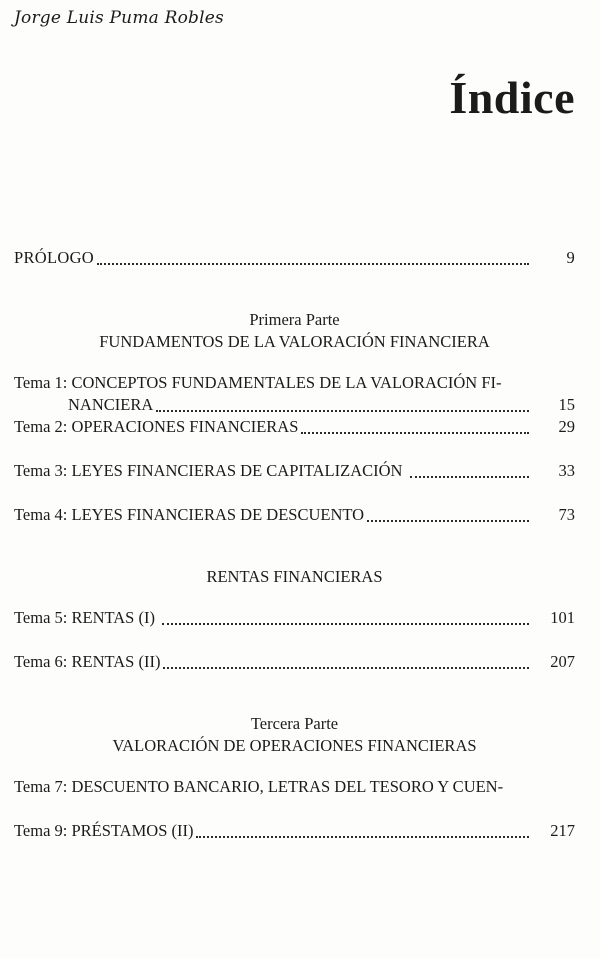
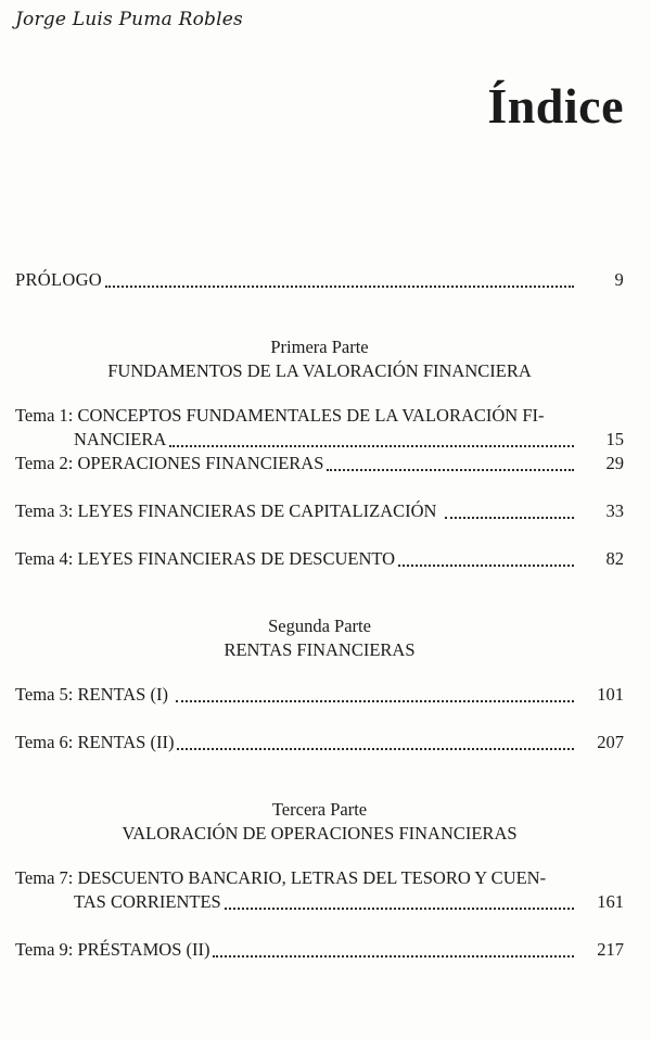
  Jorge Luis Puma Robles
  Índice
  PRÓLOGO
  9
  Primera Parte
  FUNDAMENTOS DE LA VALORACIÓN FINANCIERA
  Tema 1: CONCEPTOS FUNDAMENTALES DE LA VALORACIÓN FI-
  NANCIERA
  15
  Tema 2: OPERACIONES FINANCIERAS
  29
  Tema 3: LEYES FINANCIERAS DE CAPITALIZACIÓN
  33
  Tema 4: LEYES FINANCIERAS DE DESCUENTO
- 73
+ 82
+ Segunda Parte
  RENTAS FINANCIERAS
  Tema 5: RENTAS (I)
  101
  Tema 6: RENTAS (II)
  207
  Tercera Parte
  VALORACIÓN DE OPERACIONES FINANCIERAS
  Tema 7: DESCUENTO BANCARIO, LETRAS DEL TESORO Y CUEN-
+ TAS CORRIENTES
+ 161
  Tema 9: PRÉSTAMOS (II)
  217
